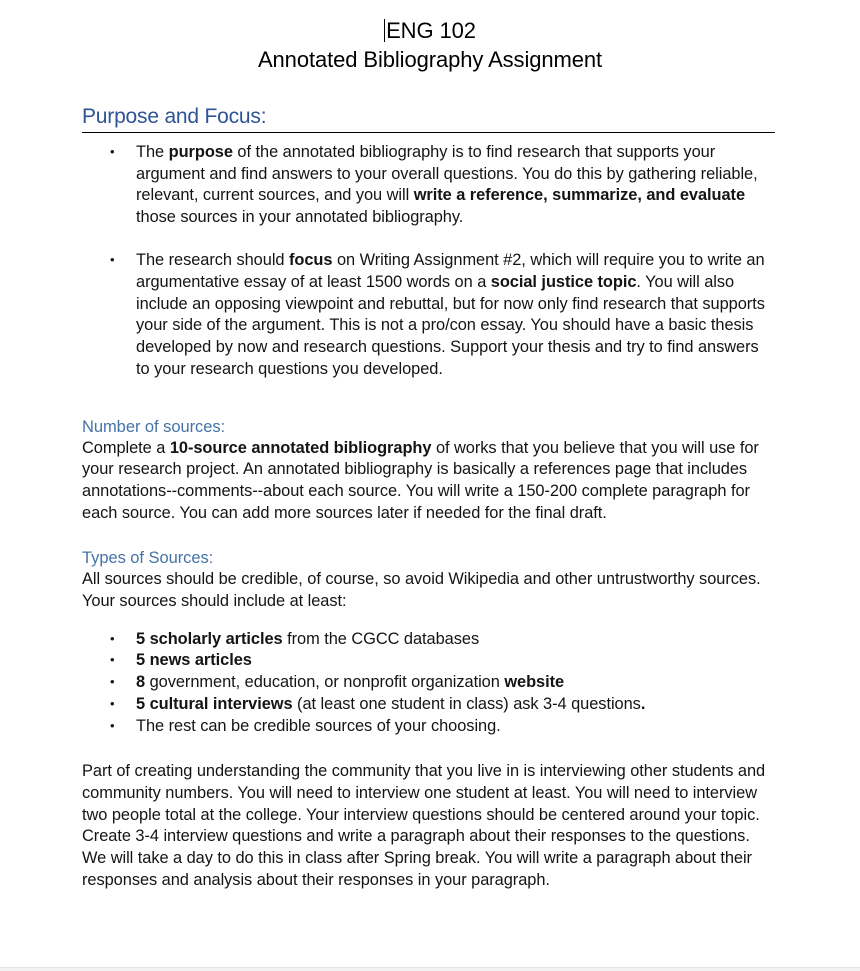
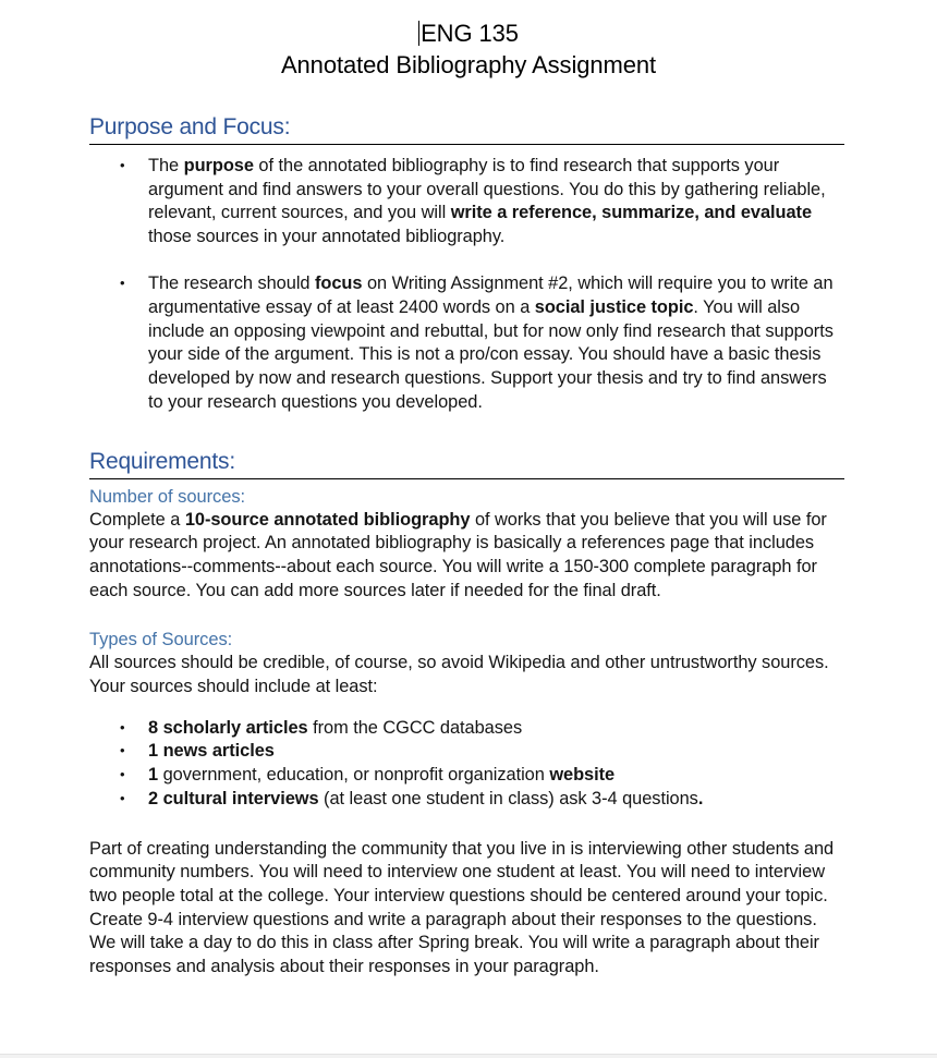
- ENG 102
+ ENG 135
  Annotated Bibliography Assignment
  Purpose and Focus:
  The purpose of the annotated bibliography is to find research that supports your argument and find answers to your overall questions. You do this by gathering reliable, relevant, current sources, and you will write a reference, summarize, and evaluate those sources in your annotated bibliography.
- The research should focus on Writing Assignment #2, which will require you to write an argumentative essay of at least 1500 words on a social justice topic. You will also include an opposing viewpoint and rebuttal, but for now only find research that supports your side of the argument. This is not a pro/con essay. You should have a basic thesis developed by now and research questions. Support your thesis and try to find answers to your research questions you developed.
+ The research should focus on Writing Assignment #2, which will require you to write an argumentative essay of at least 2400 words on a social justice topic. You will also include an opposing viewpoint and rebuttal, but for now only find research that supports your side of the argument. This is not a pro/con essay. You should have a basic thesis developed by now and research questions. Support your thesis and try to find answers to your research questions you developed.
+ Requirements:
  Number of sources:
- Complete a 10-source annotated bibliography of works that you believe that you will use for your research project. An annotated bibliography is basically a references page that includes annotations--comments--about each source. You will write a 150-200 complete paragraph for each source. You can add more sources later if needed for the final draft.
+ Complete a 10-source annotated bibliography of works that you believe that you will use for your research project. An annotated bibliography is basically a references page that includes annotations--comments--about each source. You will write a 150-300 complete paragraph for each source. You can add more sources later if needed for the final draft.
  Types of Sources:
  All sources should be credible, of course, so avoid Wikipedia and other untrustworthy sources. Your sources should include at least:
- 5 scholarly articles from the CGCC databases
+ 8 scholarly articles from the CGCC databases
- 5 news articles
+ 1 news articles
- 8 government, education, or nonprofit organization website
+ 1 government, education, or nonprofit organization website
- 5 cultural interviews (at least one student in class) ask 3-4 questions.
+ 2 cultural interviews (at least one student in class) ask 3-4 questions.
- The rest can be credible sources of your choosing.
- Part of creating understanding the community that you live in is interviewing other students and community numbers. You will need to interview one student at least. You will need to interview two people total at the college. Your interview questions should be centered around your topic. Create 3-4 interview questions and write a paragraph about their responses to the questions. We will take a day to do this in class after Spring break. You will write a paragraph about their responses and analysis about their responses in your paragraph.
+ Part of creating understanding the community that you live in is interviewing other students and community numbers. You will need to interview one student at least. You will need to interview two people total at the college. Your interview questions should be centered around your topic. Create 9-4 interview questions and write a paragraph about their responses to the questions. We will take a day to do this in class after Spring break. You will write a paragraph about their responses and analysis about their responses in your paragraph.
